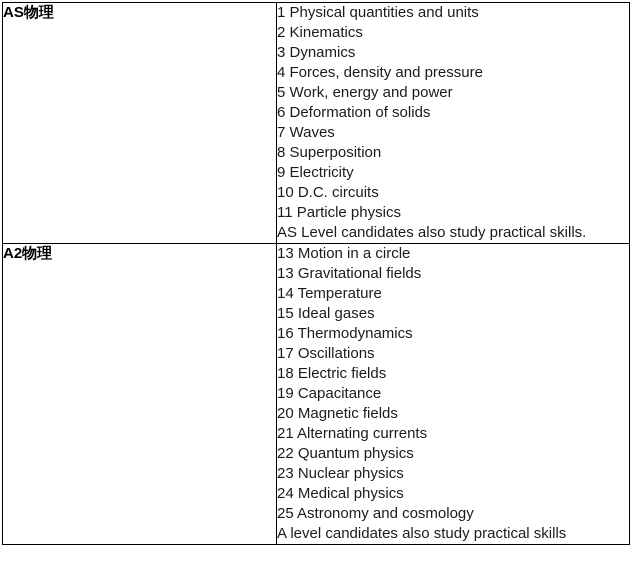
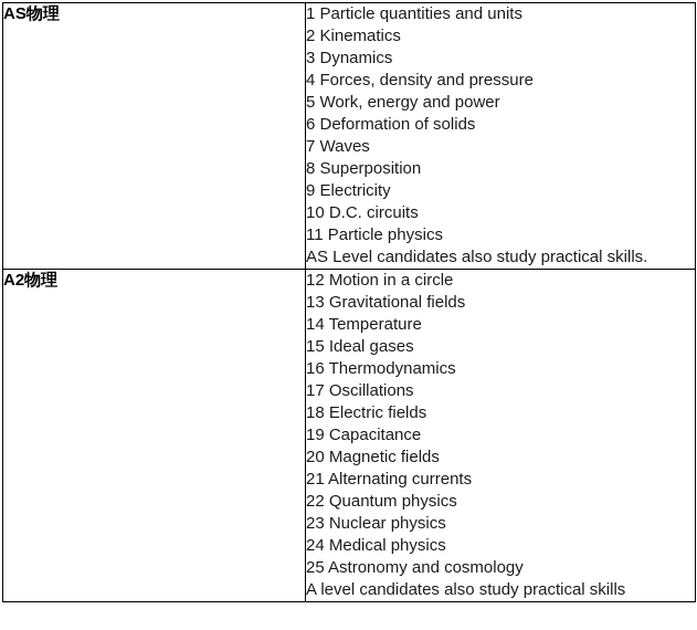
- AS物理	1 Physical quantities and units 2 Kinematics 3 Dynamics 4 Forces, density and pressure 5 Work, energy and power 6 Deformation of solids 7 Waves 8 Superposition 9 Electricity 10 D.C. circuits 11 Particle physics AS Level candidates also study practical skills.
+ AS物理	1 Particle quantities and units 2 Kinematics 3 Dynamics 4 Forces, density and pressure 5 Work, energy and power 6 Deformation of solids 7 Waves 8 Superposition 9 Electricity 10 D.C. circuits 11 Particle physics AS Level candidates also study practical skills.
- A2物理	13 Motion in a circle 13 Gravitational fields 14 Temperature 15 Ideal gases 16 Thermodynamics 17 Oscillations 18 Electric fields 19 Capacitance 20 Magnetic fields 21 Alternating currents 22 Quantum physics 23 Nuclear physics 24 Medical physics 25 Astronomy and cosmology A level candidates also study practical skills
+ A2物理	12 Motion in a circle 13 Gravitational fields 14 Temperature 15 Ideal gases 16 Thermodynamics 17 Oscillations 18 Electric fields 19 Capacitance 20 Magnetic fields 21 Alternating currents 22 Quantum physics 23 Nuclear physics 24 Medical physics 25 Astronomy and cosmology A level candidates also study practical skills
